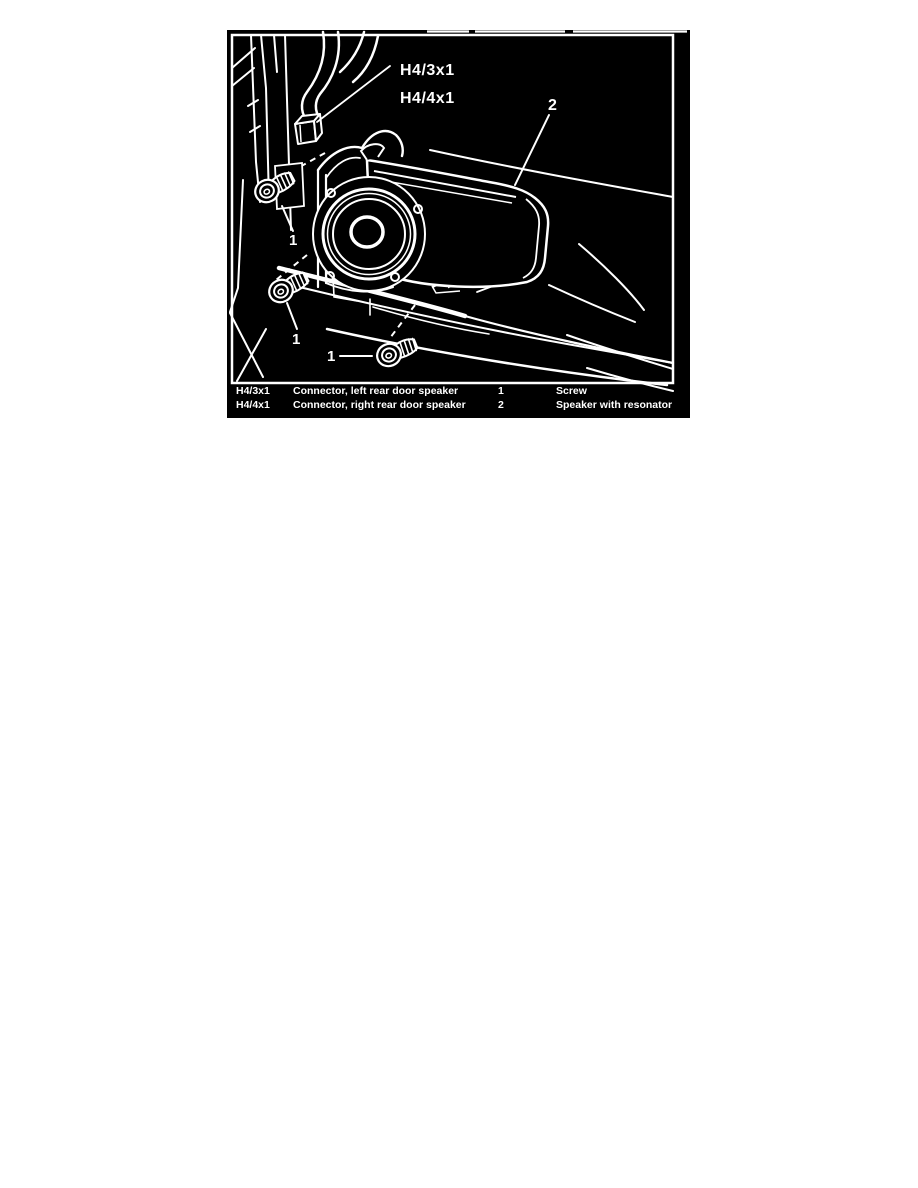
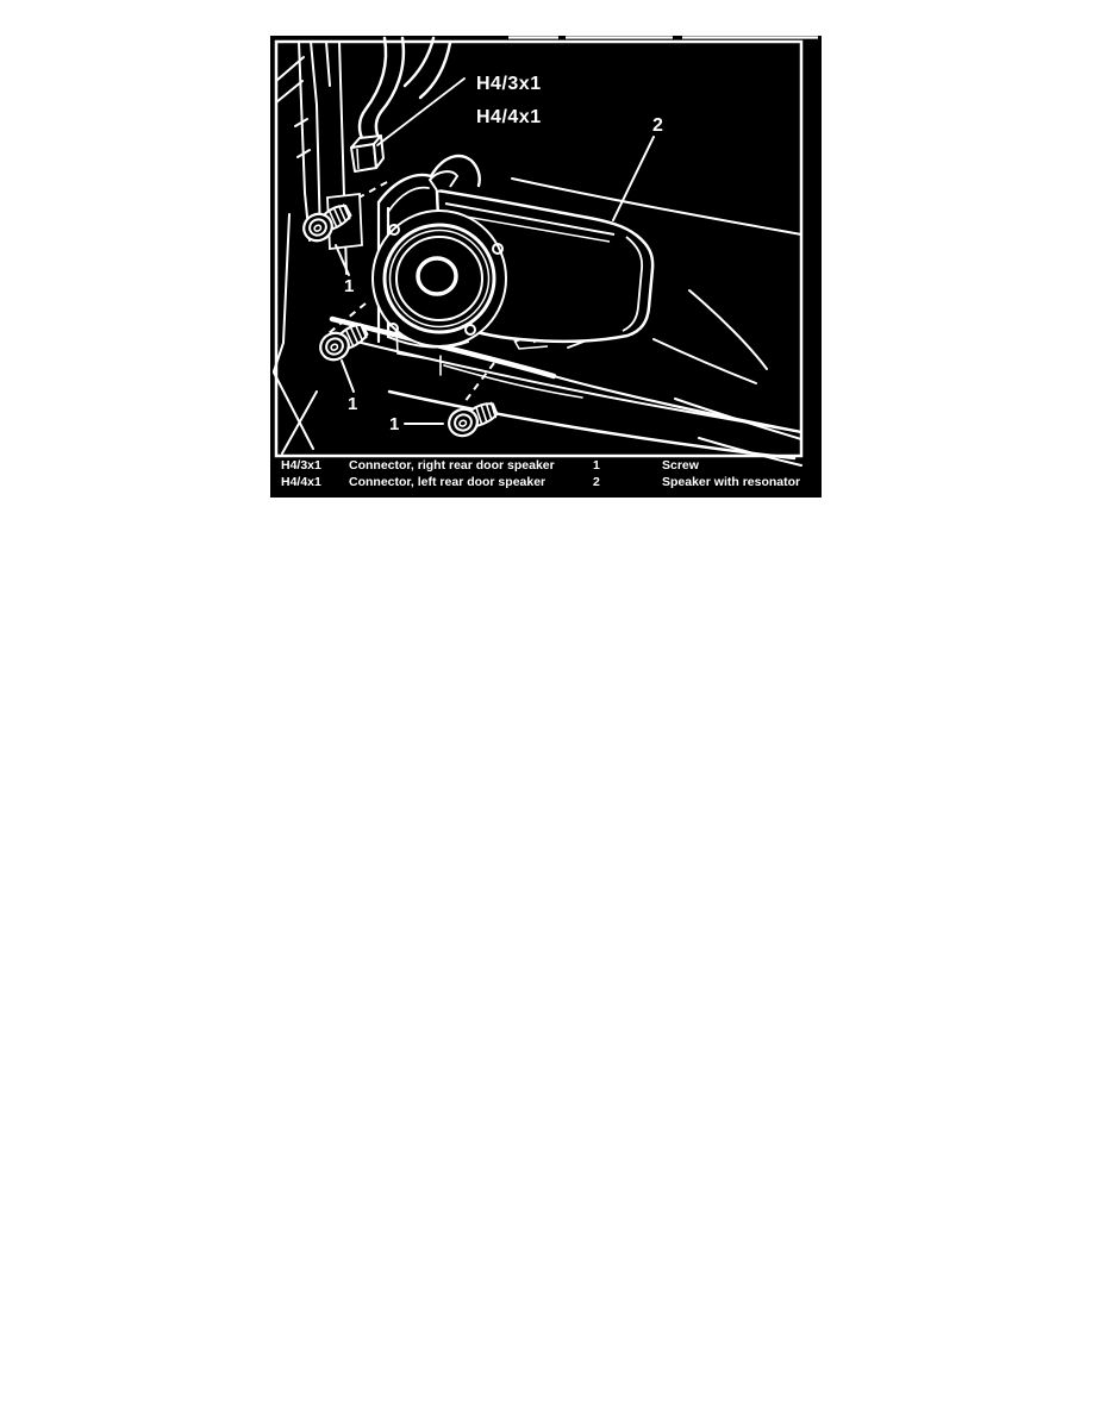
  H4/3x1
  H4/4x1
  2
  1
  1
  1
  H4/3x1
- Connector, left rear door speaker
+ Connector, right rear door speaker
  1
  Screw
  H4/4x1
- Connector, right rear door speaker
+ Connector, left rear door speaker
  2
  Speaker with resonator
